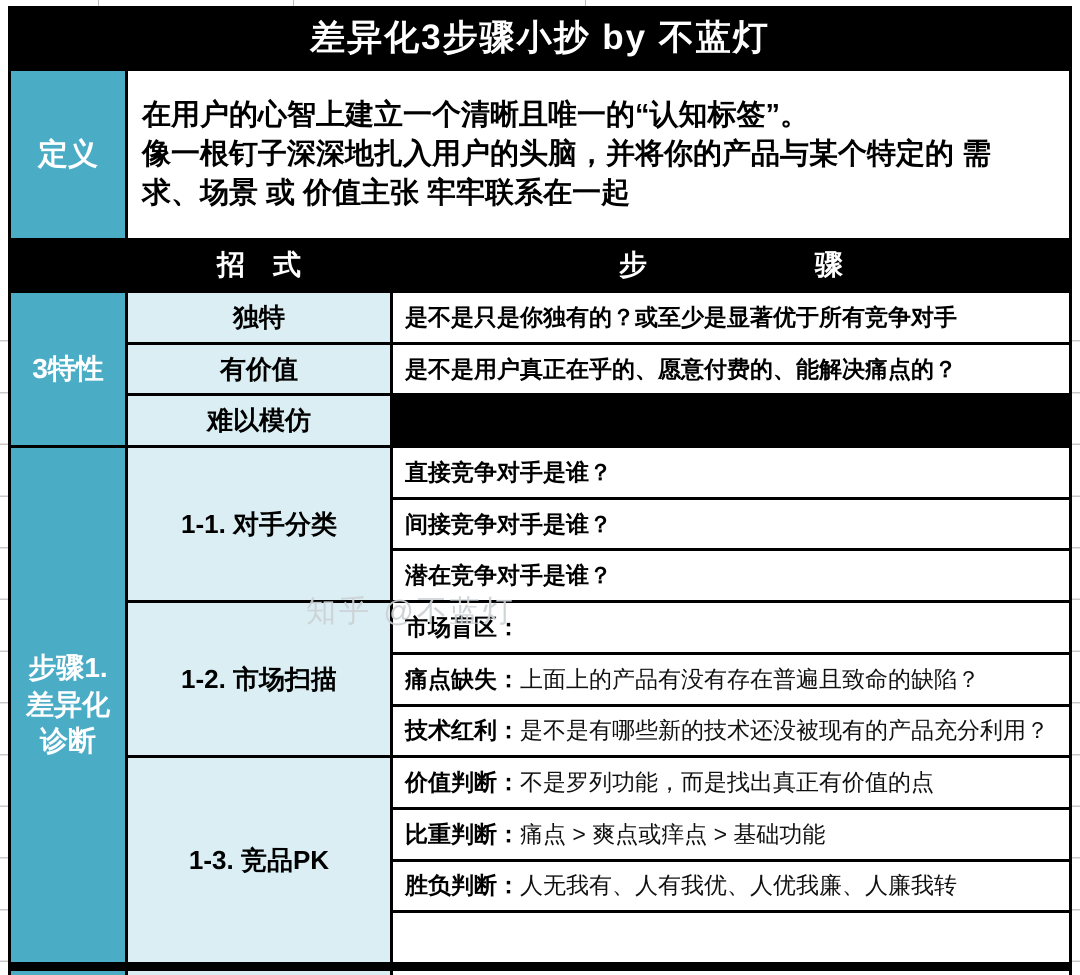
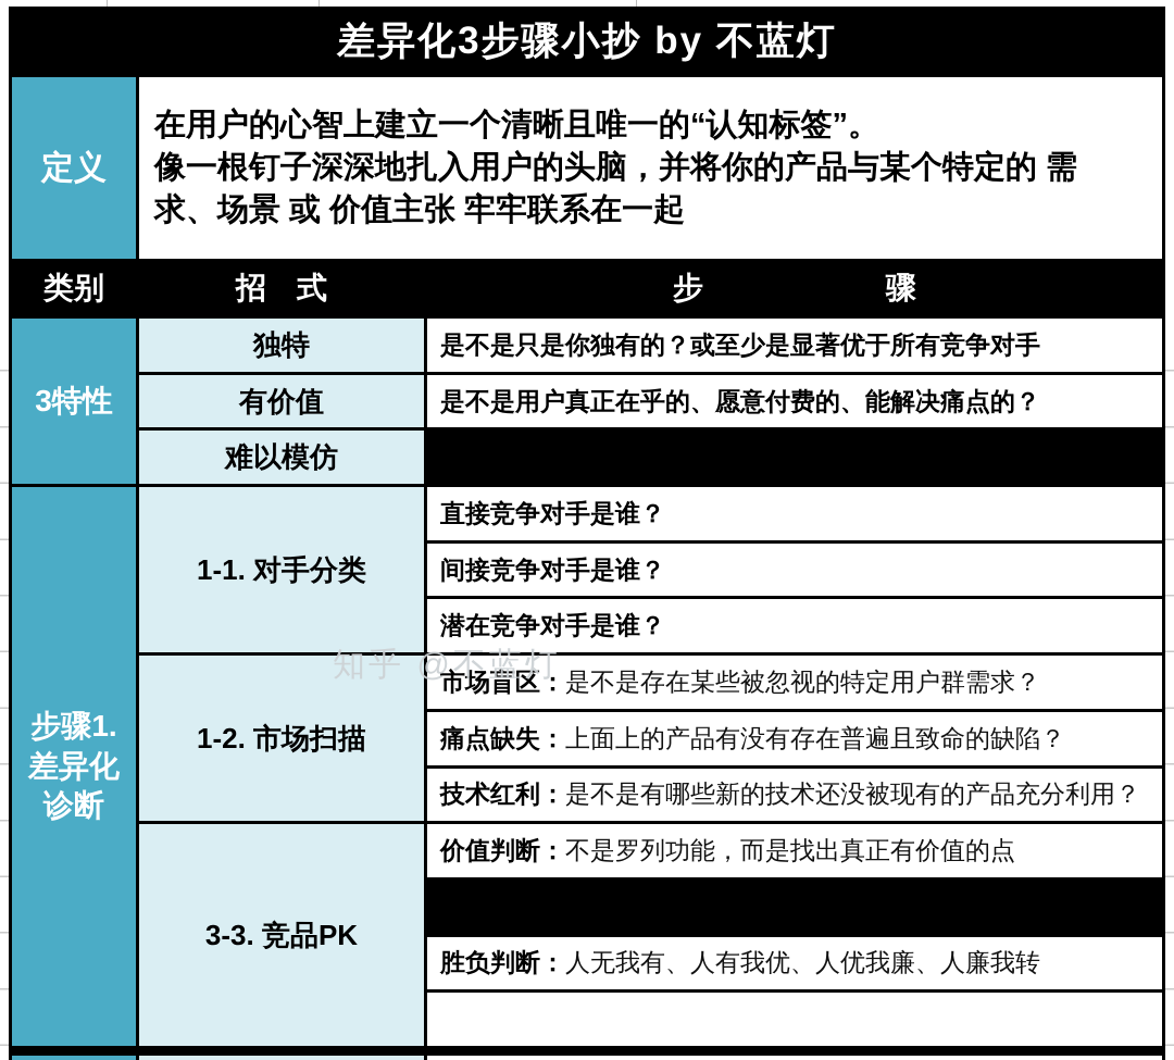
  差异化3步骤小抄 by 不蓝灯
  定义
  在用户的心智上建立一个清晰且唯一的“认知标签”。
  像一根钉子深深地扎入用户的头脑，并将你的产品与某个特定的 需
  求、场景 或 价值主张 牢牢联系在一起
+ 类别
  招 式
  步 骤
  3特性
  独特
  是不是只是你独有的？或至少是显著优于所有竞争对手
  有价值
  是不是用户真正在乎的、愿意付费的、能解决痛点的？
  难以模仿
  步骤1.
  差异化
  诊断
  1-1. 对手分类
  直接竞争对手是谁？
  间接竞争对手是谁？
  潜在竞争对手是谁？
  1-2. 市场扫描
  市场盲区：
+ 是不是存在某些被忽视的特定用户群需求？
  痛点缺失：
  上面上的产品有没有存在普遍且致命的缺陷？
  技术红利：
  是不是有哪些新的技术还没被现有的产品充分利用？
- 1-3. 竞品PK
+ 3-3. 竞品PK
  价值判断：
  不是罗列功能，而是找出真正有价值的点
- 比重判断：
- 痛点 > 爽点或痒点 > 基础功能
  胜负判断：
  人无我有、人有我优、人优我廉、人廉我转
  知乎 @不蓝灯
